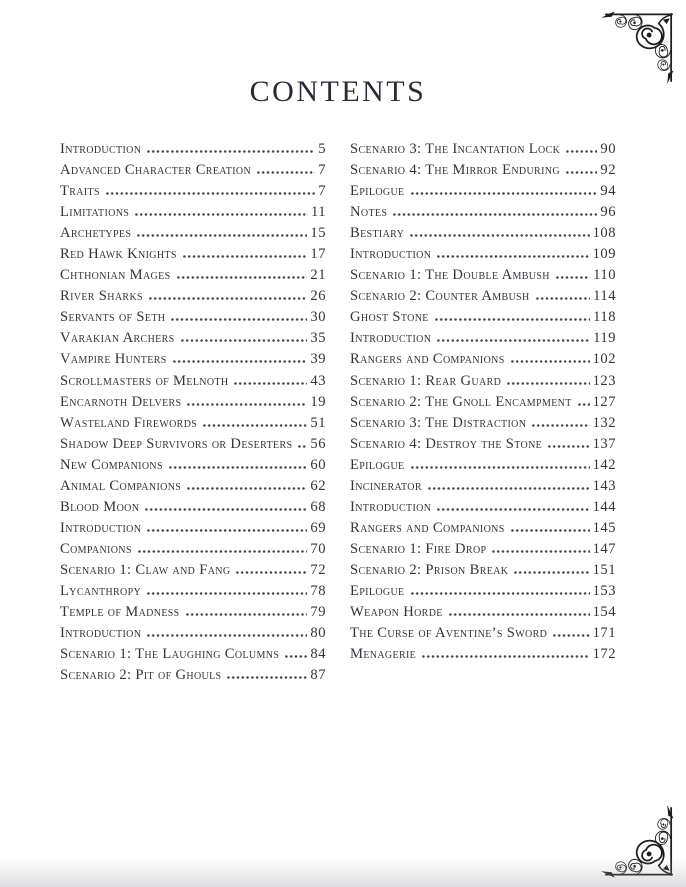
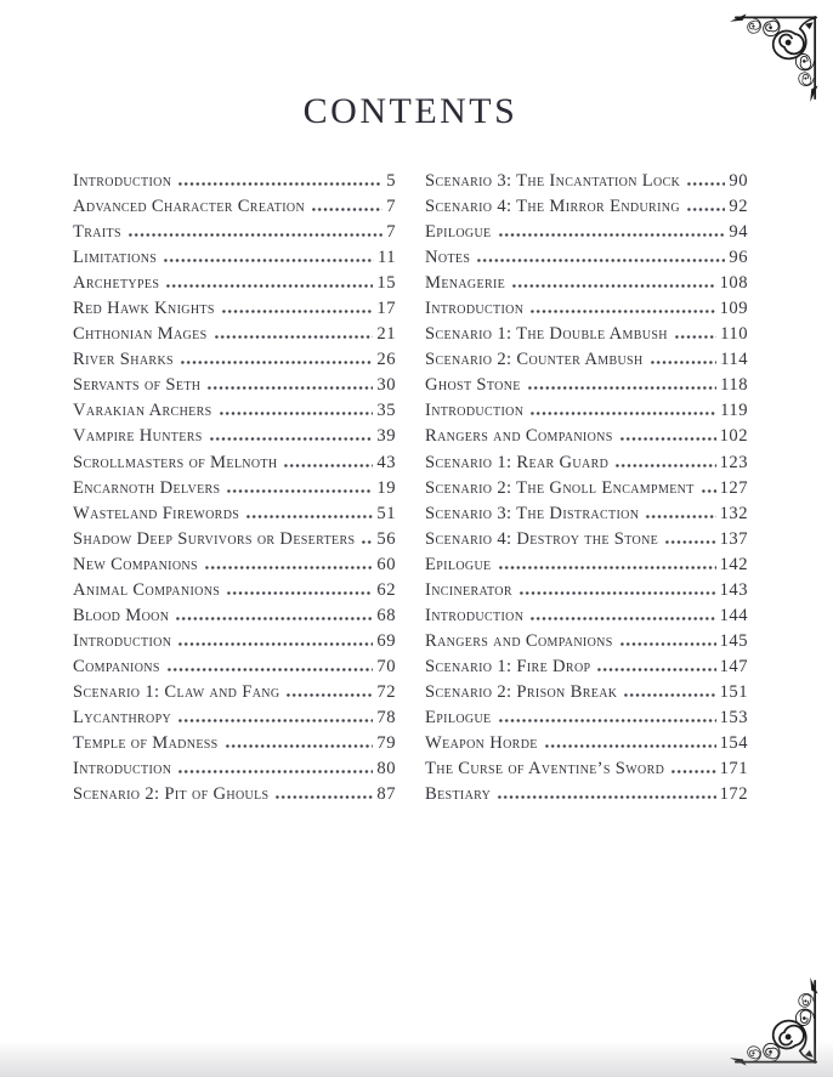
  CONTENTS
  Introduction
  5
  Advanced Character Creation
  7
  Traits
  7
  Limitations
  11
  Archetypes
  15
  Red Hawk Knights
  17
  Chthonian Mages
  21
  River Sharks
  26
  Servants of Seth
  30
  Varakian Archers
  35
  Vampire Hunters
  39
  Scrollmasters of Melnoth
  43
  Encarnoth Delvers
  19
  Wasteland Firewords
  51
  Shadow Deep Survivors or Deserters
  56
  New Companions
  60
  Animal Companions
  62
  Blood Moon
  68
  Introduction
  69
  Companions
  70
  Scenario 1: Claw and Fang
  72
  Lycanthropy
  78
  Temple of Madness
  79
  Introduction
  80
- Scenario 1: The Laughing Columns
- 84
  Scenario 2: Pit of Ghouls
  87
  Scenario 3: The Incantation Lock
  90
  Scenario 4: The Mirror Enduring
  92
  Epilogue
  94
  Notes
  96
- Bestiary
+ Menagerie
  108
  Introduction
  109
  Scenario 1: The Double Ambush
  110
  Scenario 2: Counter Ambush
  114
  Ghost Stone
  118
  Introduction
  119
  Rangers and Companions
  102
  Scenario 1: Rear Guard
  123
  Scenario 2: The Gnoll Encampment
  127
  Scenario 3: The Distraction
  132
  Scenario 4: Destroy the Stone
  137
  Epilogue
  142
  Incinerator
  143
  Introduction
  144
  Rangers and Companions
  145
  Scenario 1: Fire Drop
  147
  Scenario 2: Prison Break
  151
  Epilogue
  153
  Weapon Horde
  154
  The Curse of Aventine’s Sword
  171
- Menagerie
+ Bestiary
  172
